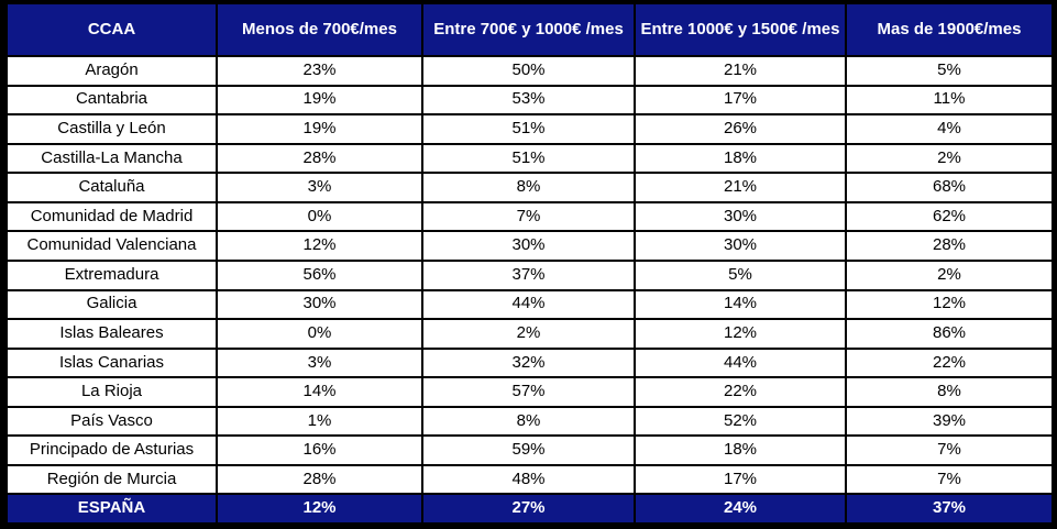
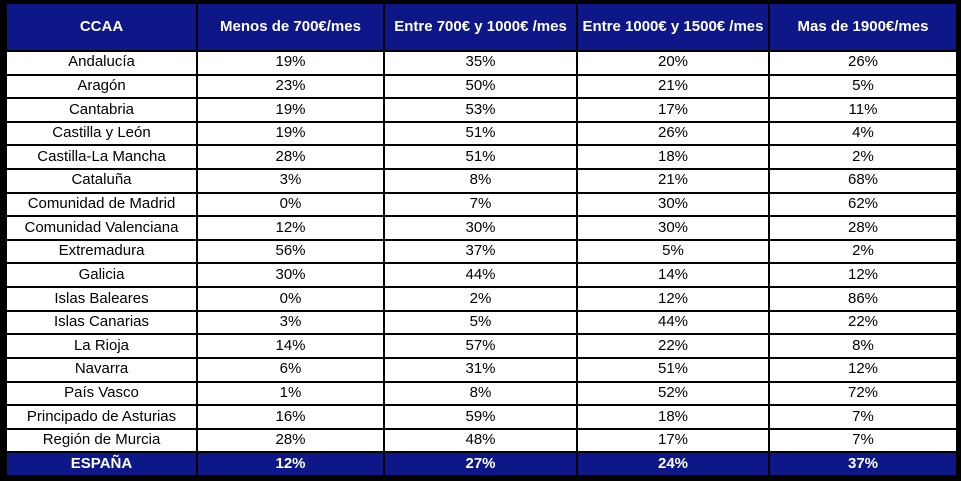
  CCAA	Menos de 700€/mes	Entre 700€ y 1000€ /mes	Entre 1000€ y 1500€ /mes	Mas de 1900€/mes
+ Andalucía	19%	35%	20%	26%
  Aragón	23%	50%	21%	5%
  Cantabria	19%	53%	17%	11%
  Castilla y León	19%	51%	26%	4%
  Castilla-La Mancha	28%	51%	18%	2%
  Cataluña	3%	8%	21%	68%
  Comunidad de Madrid	0%	7%	30%	62%
  Comunidad Valenciana	12%	30%	30%	28%
  Extremadura	56%	37%	5%	2%
  Galicia	30%	44%	14%	12%
  Islas Baleares	0%	2%	12%	86%
- Islas Canarias	3%	32%	44%	22%
+ Islas Canarias	3%	5%	44%	22%
  La Rioja	14%	57%	22%	8%
+ Navarra	6%	31%	51%	12%
- País Vasco	1%	8%	52%	39%
+ País Vasco	1%	8%	52%	72%
  Principado de Asturias	16%	59%	18%	7%
  Región de Murcia	28%	48%	17%	7%
  ESPAÑA	12%	27%	24%	37%
